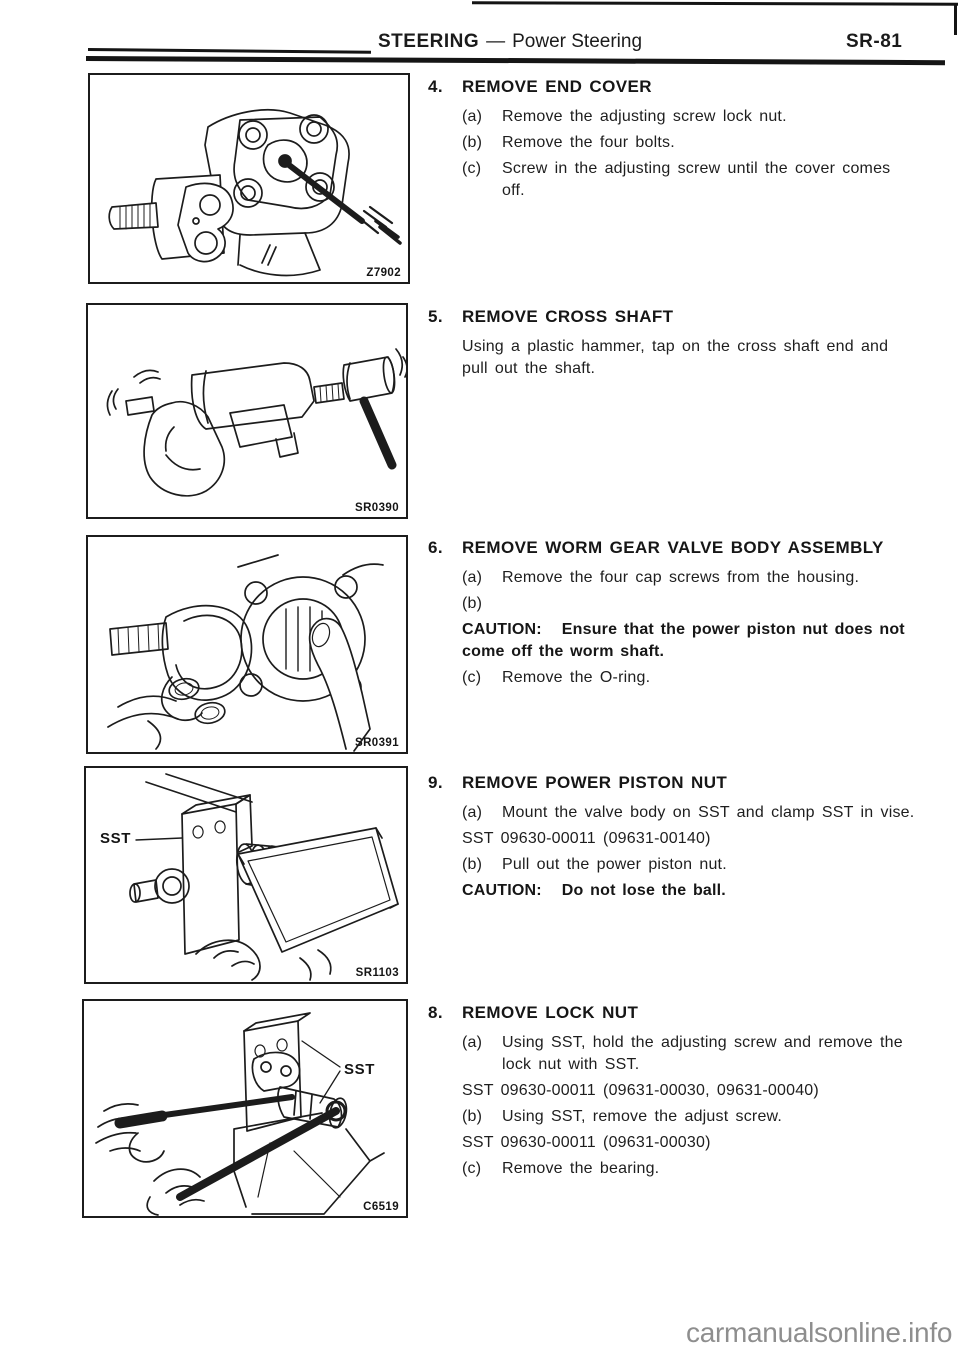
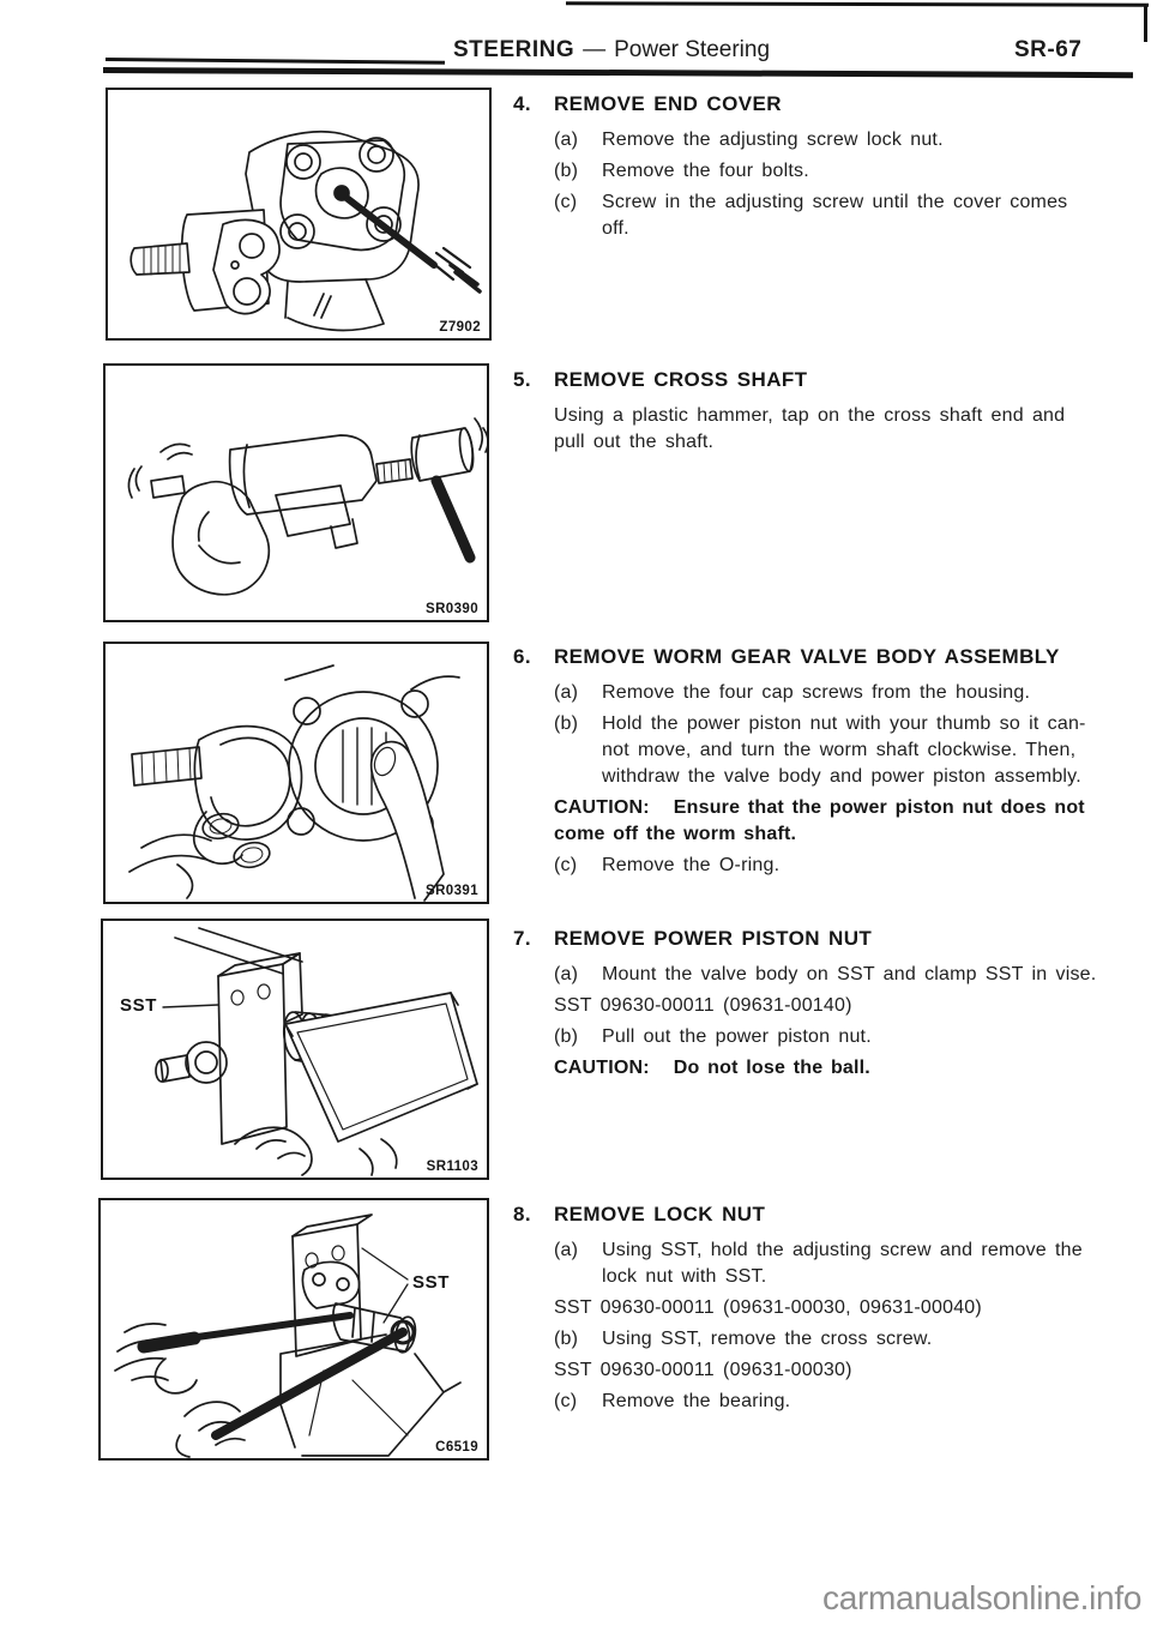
  STEERING — Power Steering
- SR-81
+ SR-67
  Z7902
  SR0390
  SR0391
  SST
  SR1103
  SST
  C6519
  4.
  REMOVE END COVER
  (a)
  Remove the adjusting screw lock nut.
  (b)
  Remove the four bolts.
  (c)
  Screw in the adjusting screw until the cover comes
  off.
  5.
  REMOVE CROSS SHAFT
  Using a plastic hammer, tap on the cross shaft end and
  pull out the shaft.
  6.
  REMOVE WORM GEAR VALVE BODY ASSEMBLY
  (a)
  Remove the four cap screws from the housing.
  (b)
+ Hold the power piston nut with your thumb so it can-
+ not move, and turn the worm shaft clockwise. Then,
+ withdraw the valve body and power piston assembly.
  CAUTION: Ensure that the power piston nut does not
  come off the worm shaft.
  (c)
  Remove the O-ring.
- 9.
+ 7.
  REMOVE POWER PISTON NUT
  (a)
  Mount the valve body on SST and clamp SST in vise.
  SST 09630-00011 (09631-00140)
  (b)
  Pull out the power piston nut.
  CAUTION: Do not lose the ball.
  8.
  REMOVE LOCK NUT
  (a)
  Using SST, hold the adjusting screw and remove the
  lock nut with SST.
  SST 09630-00011 (09631-00030, 09631-00040)
  (b)
- Using SST, remove the adjust screw.
+ Using SST, remove the cross screw.
  SST 09630-00011 (09631-00030)
  (c)
  Remove the bearing.
  carmanualsonline.info
